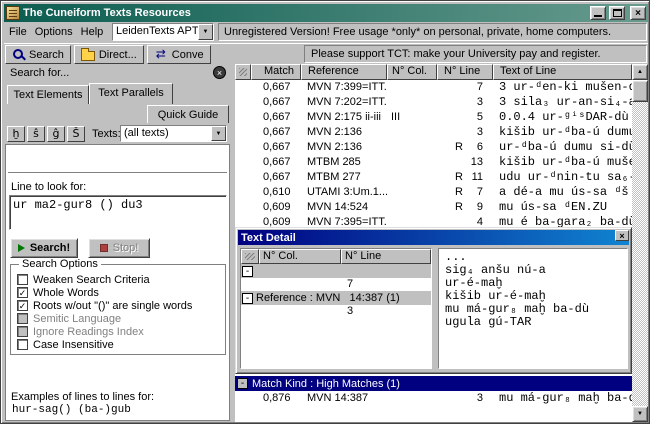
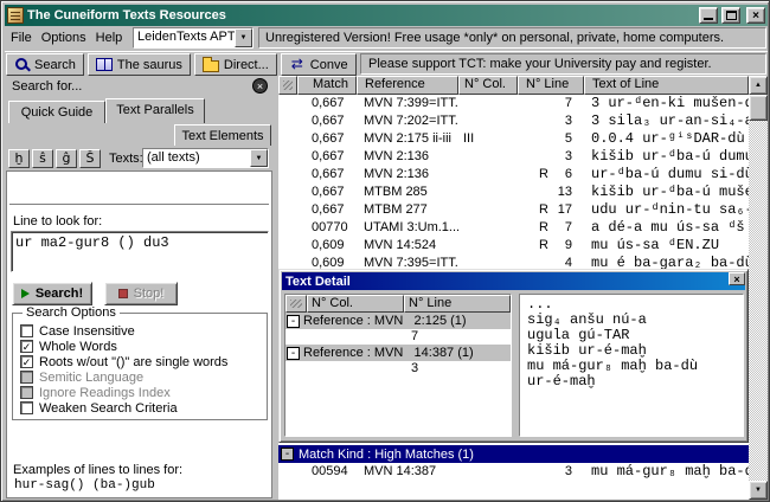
  The Cuneiform Texts Resources
  ×
  File
  Options
  Help
  LeidenTexts APT
  Unregistered Version! Free usage *only* on personal, private, home computers.
  Search
+ The saurus
  Direct...
  ⇄
  Conve
  Please support TCT: make your University pay and register.
  Search for...
  ×
- Text Elements
+ Quick Guide
  Text Parallels
- Quick Guide
+ Text Elements
  ḫ
  ŝ
  ĝ
  Š
  Texts
  (all texts)
  Line to look for:
  ur ma2-gur8 () du3
  Search!
  Stop!
  Search Options
- Weaken Search Criteria
+ Case Insensitive
  ✓
  Whole Words
  ✓
  Roots w/out "()" are single words
  Semitic Language
  Ignore Readings Index
- Case Insensitive
+ Weaken Search Criteria
  Examples of lines to lines for:
  hur-sag() (ba-)gub
  Match
  Reference
  N° Col.
  N° Line
  Text of Line
  0,667
  MVN 7:399=ITT.
  7
  3 ur-ᵈen-ki mušen-
  0,667
  MVN 7:202=ITT.
  3
  3 sila₃ ur-an-si₄-
  0,667
  MVN 2:175 ii-iii
  III
  5
  0.0.4 ur-ᵍⁱˢDAR-dù
  0,667
  MVN 2:136
  3
  kišib ur-ᵈba-ú dum
  0,667
  MVN 2:136
  R
  6
  ur-ᵈba-ú dumu si-d
  0,667
  MTBM 285
  13
  kišib ur-ᵈba-ú muš
  0,667
  MTBM 277
  R
- 11
+ 17
  udu ur-ᵈnin-tu sa₆
- 0,610
+ 00770
  UTAMI 3:Um.1...
  R
  7
  a dé-a mu ús-sa ᵈš
  0,609
  MVN 14:524
  R
  9
  mu ús-sa ᵈEN.ZU
  0,609
  MVN 7:395=ITT.
  4
  mu é ba-gara₂ ba-d
  -
  Match Kind : High Matches (1)
- 0,876
+ 00594
  MVN 14:387
  3
  mu má-gur₈ maḫ ba-
  Text Detail
  ×
  N° Col.
  N° Line
  -
+ Reference : MVN 2:125 (1)
  7
  -
  Reference : MVN 14:387 (1)
  3
  ...
  sig₄ anšu nú-a
- ur-é-maḫ
+ ugula gú-TAR
  kišib ur-é-maḫ
  mu má-gur₈ maḫ ba-dù
- ugula gú-TAR
+ ur-é-maḫ
